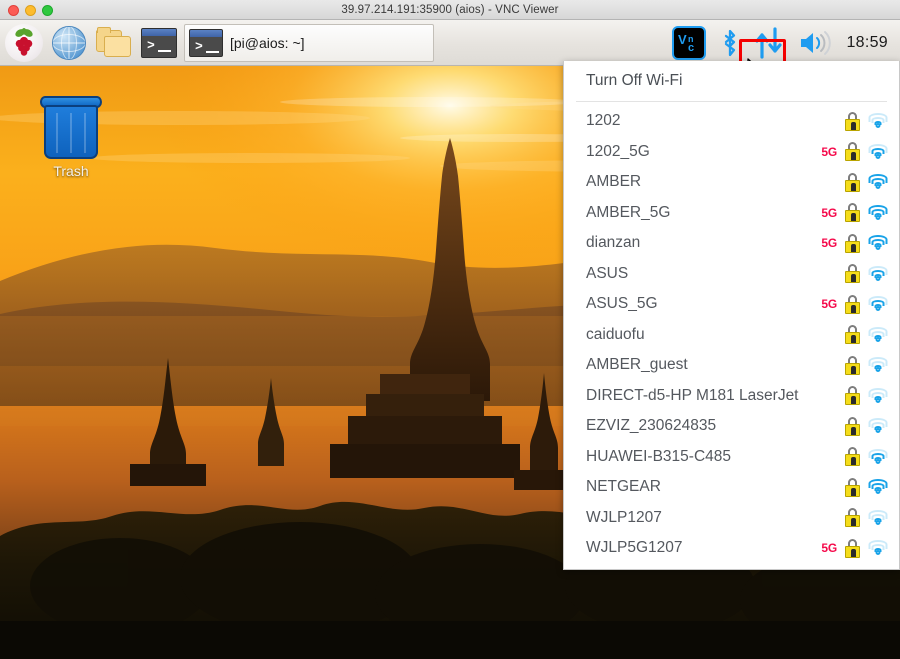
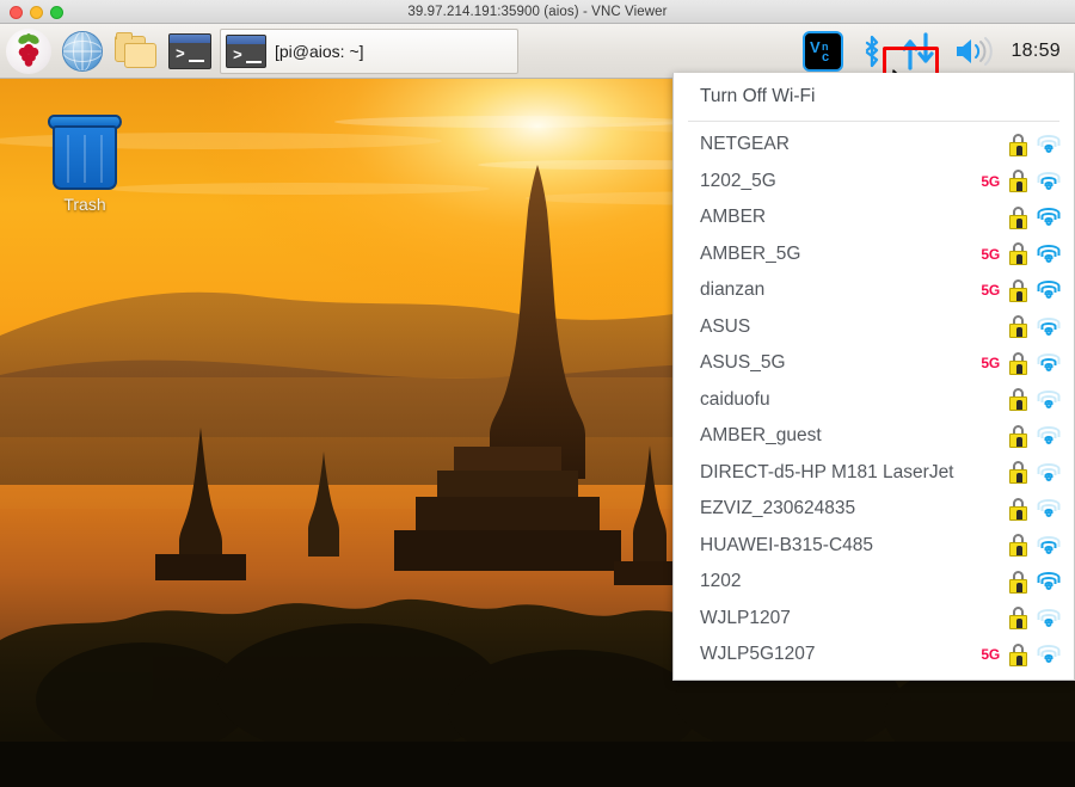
  39.97.214.191:35900 (aios) - VNC Viewer
  Trash
  >
  >
  [pi@aios: ~]
  V
  n
  c
  18:59
  Turn Off Wi-Fi
- 1202
+ NETGEAR
  1202_5G
  5G
  AMBER
  AMBER_5G
  5G
  dianzan
  5G
  ASUS
  ASUS_5G
  5G
  caiduofu
  AMBER_guest
  DIRECT-d5-HP M181 LaserJet
  EZVIZ_230624835
  HUAWEI-B315-C485
- NETGEAR
+ 1202
  WJLP1207
  WJLP5G1207
  5G
